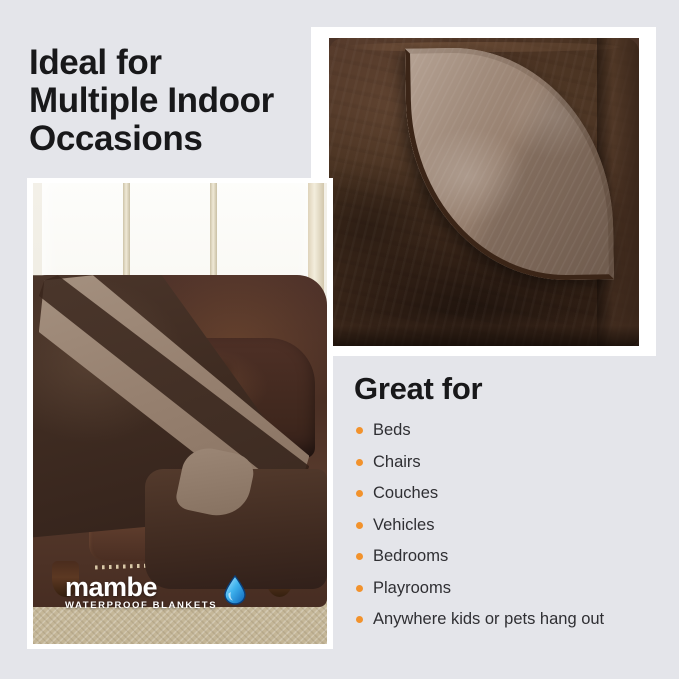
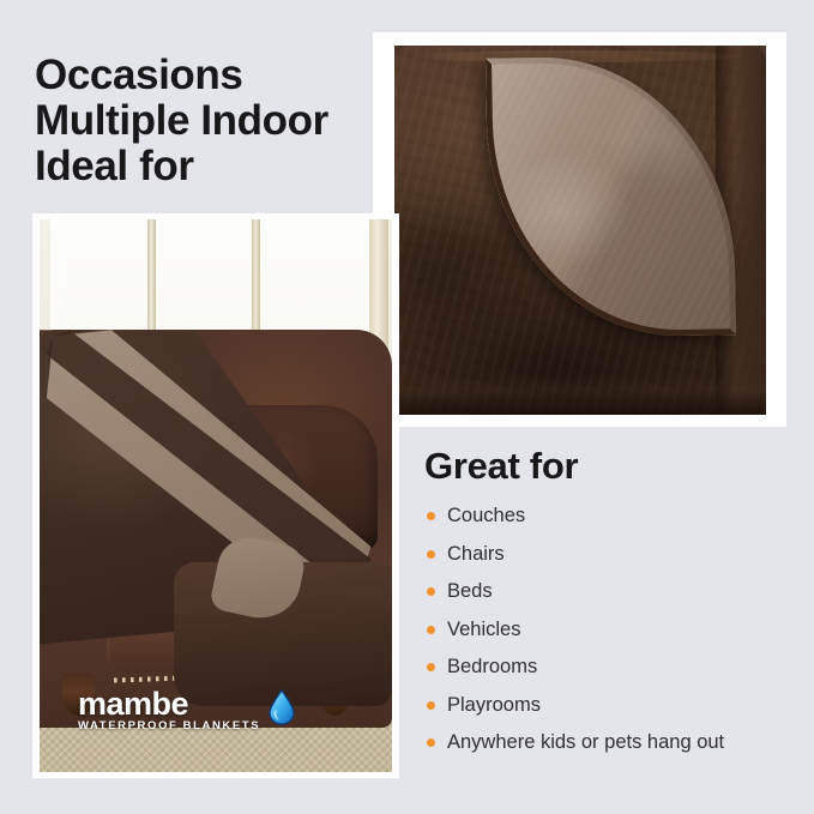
- Ideal for
+ Occasions
  Multiple Indoor
- Occasions
+ Ideal for
  mambe
  WATERPROOF BLANKETS
  Great for
- Beds
+ Couches
  Chairs
- Couches
+ Beds
  Vehicles
  Bedrooms
  Playrooms
  Anywhere kids or pets hang out
